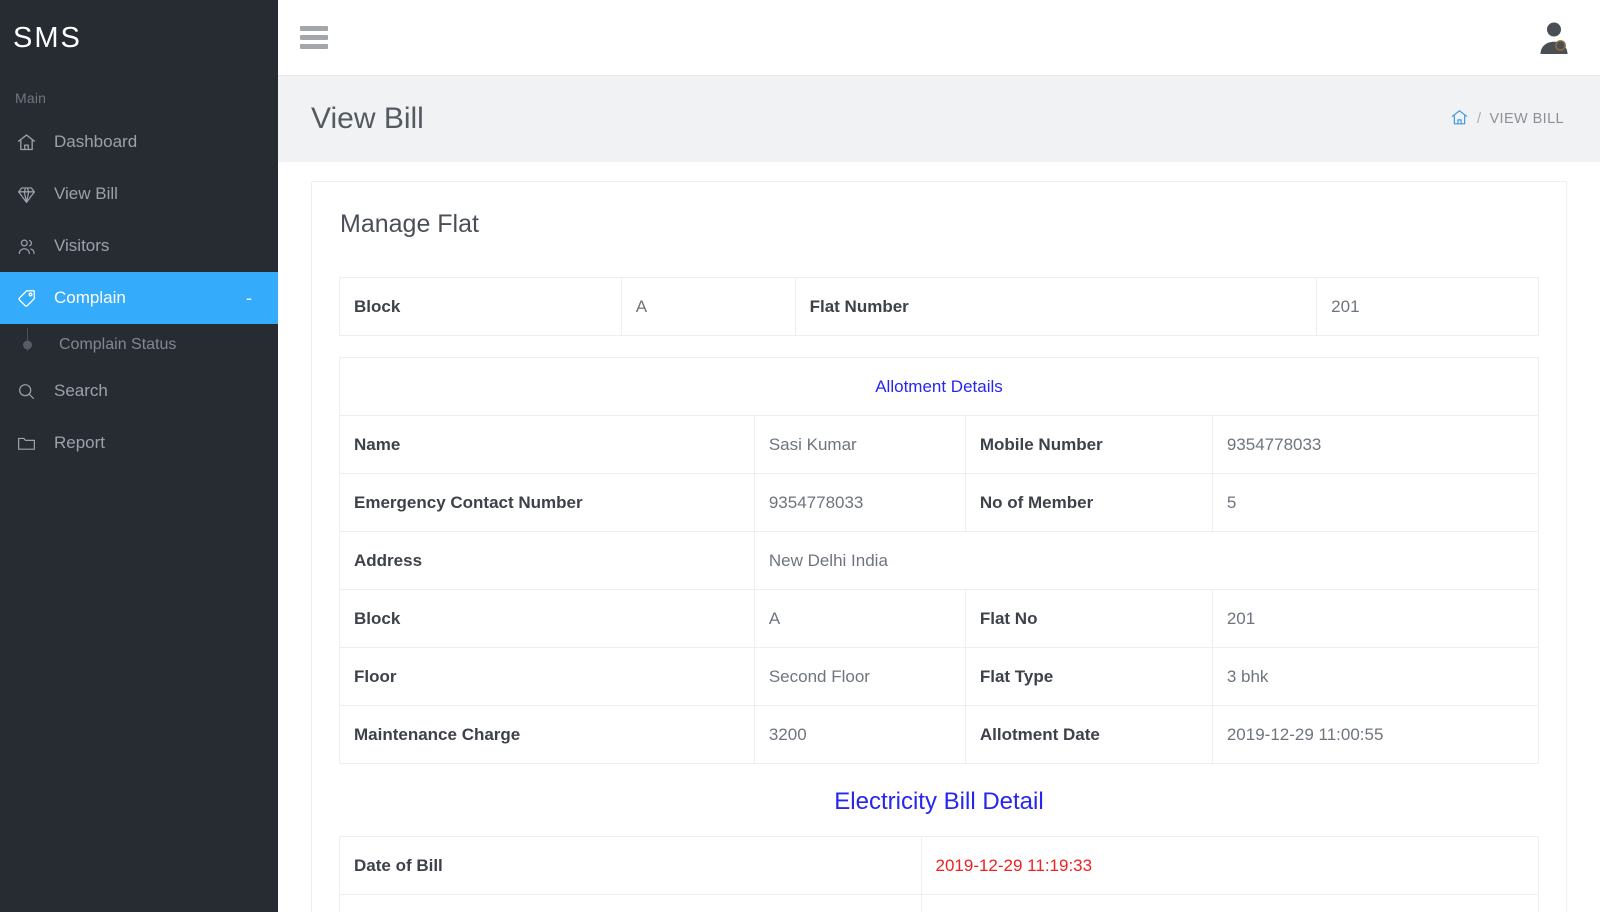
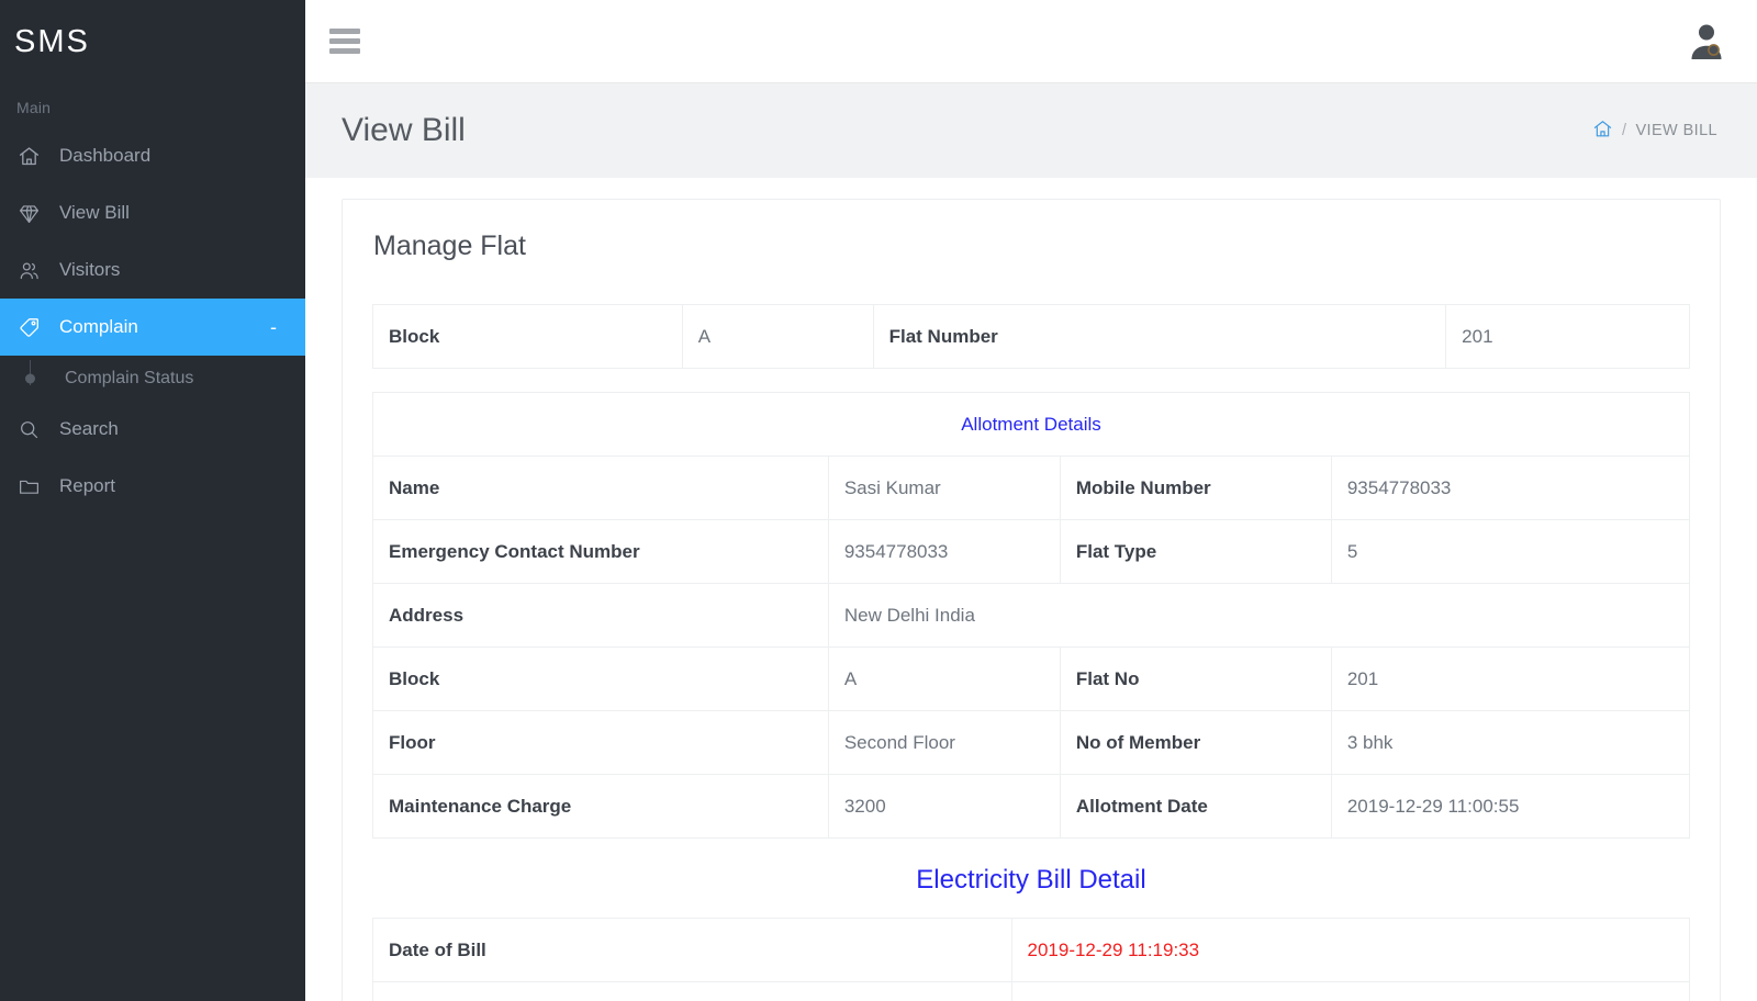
  SMS
  Main
  Dashboard
  View Bill
  Visitors
  Complain
  -
  Complain Status
  Search
  Report
  View Bill
  /
  VIEW BILL
  Manage Flat
  Block	A	Flat Number	201
  Allotment Details
  Name	Sasi Kumar	Mobile Number	9354778033
- Emergency Contact Number	9354778033	No of Member	5
+ Emergency Contact Number	9354778033	Flat Type	5
  Address	New Delhi India
  Block	A	Flat No	201
- Floor	Second Floor	Flat Type	3 bhk
+ Floor	Second Floor	No of Member	3 bhk
  Maintenance Charge	3200	Allotment Date	2019-12-29 11:00:55
  Electricity Bill Detail
  Date of Bill	2019-12-29 11:19:33
